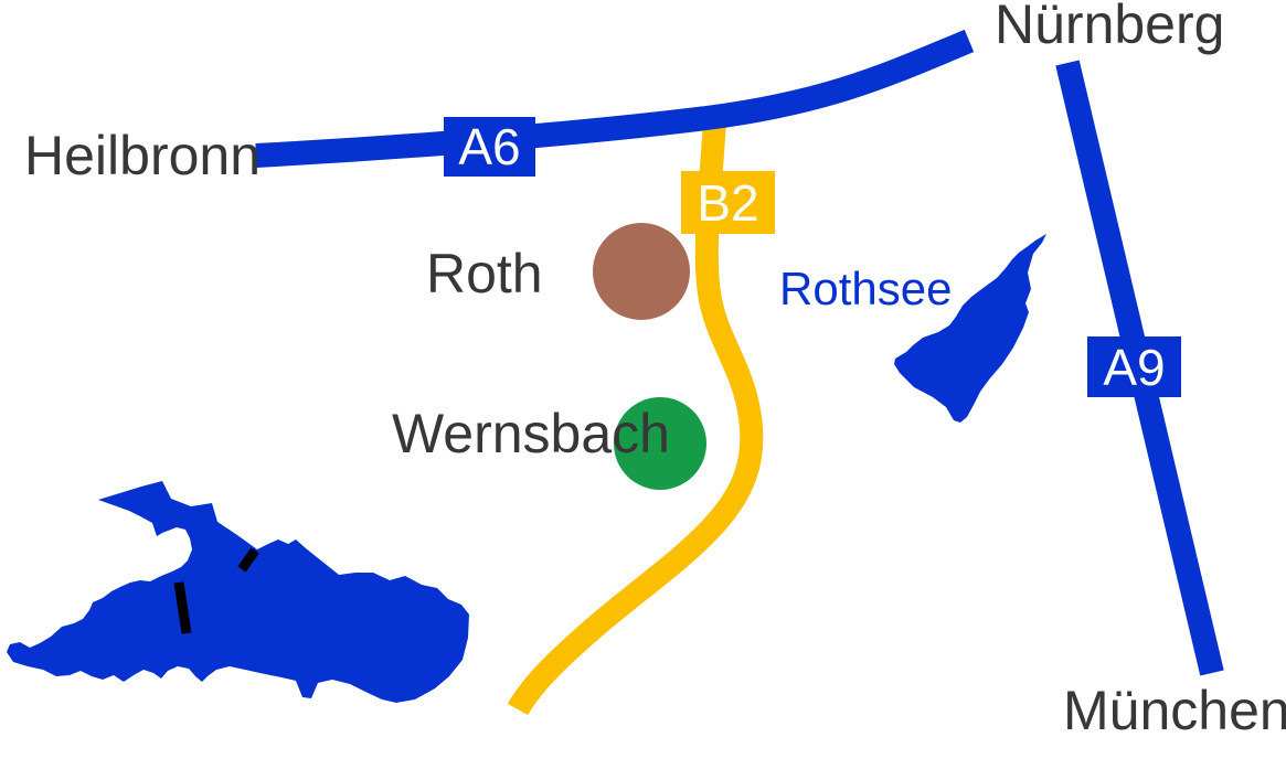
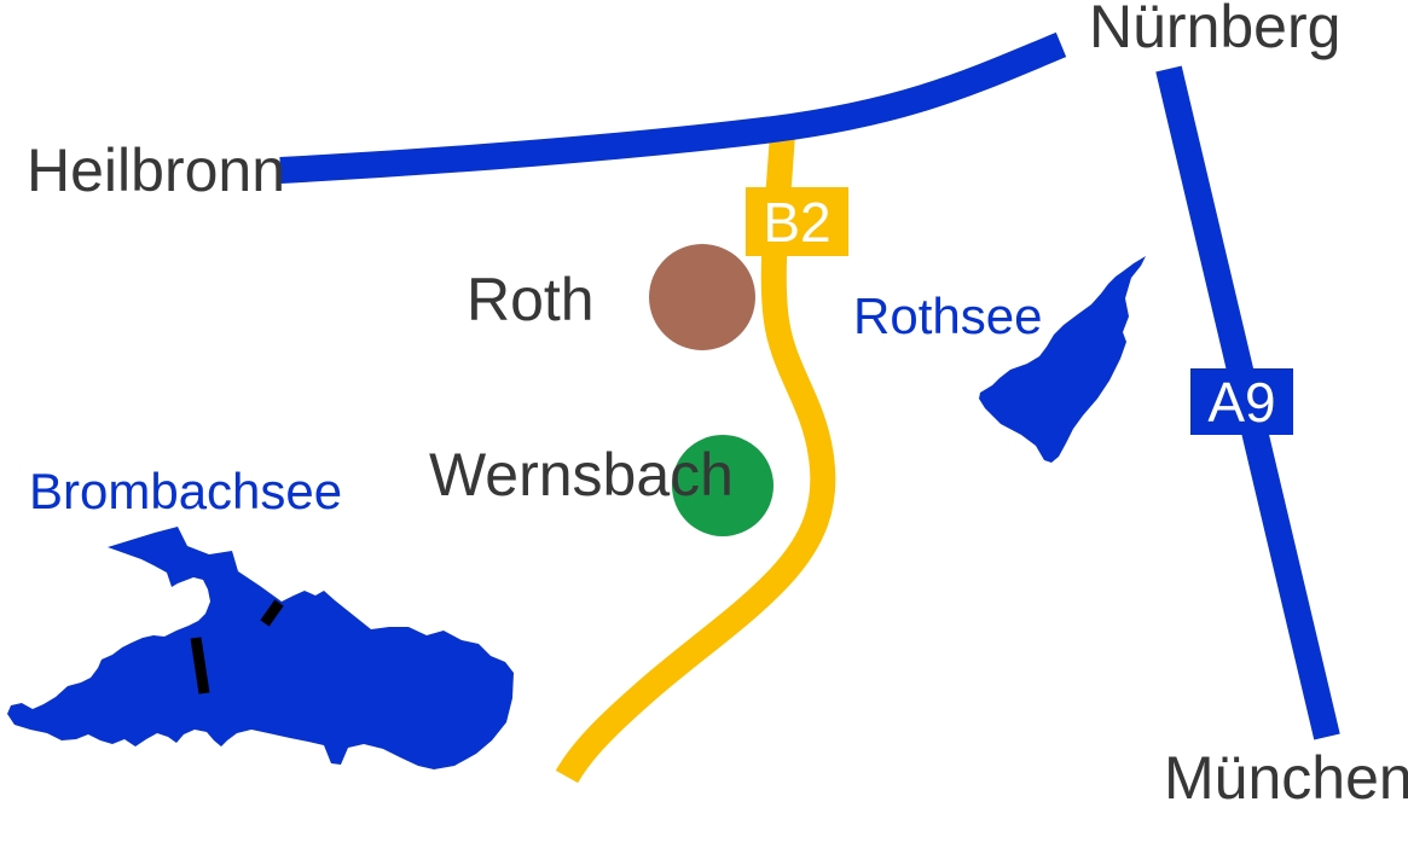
- A6
  B2
  A9
  Heilbronn
  Nürnberg
  Roth
  Wernsbach
  München
+ Brombachsee
  Rothsee
